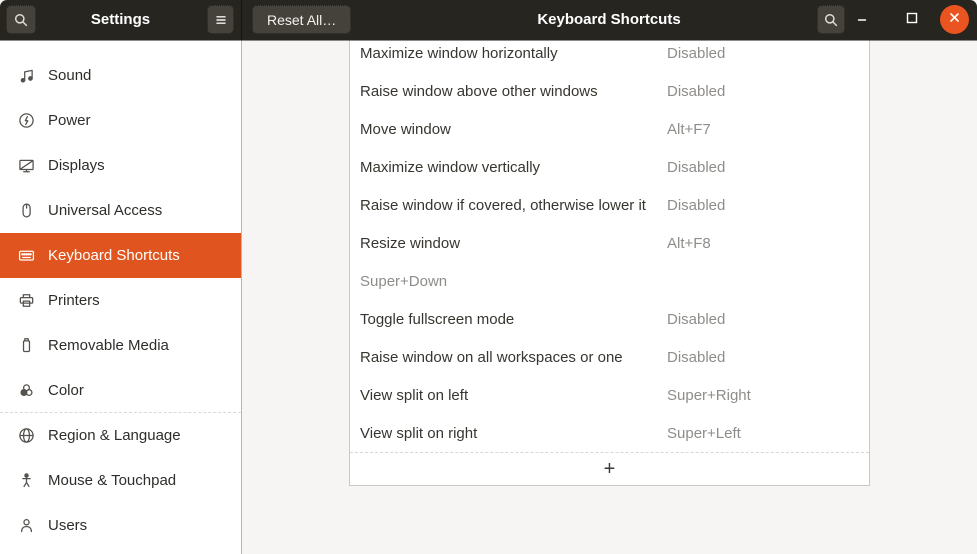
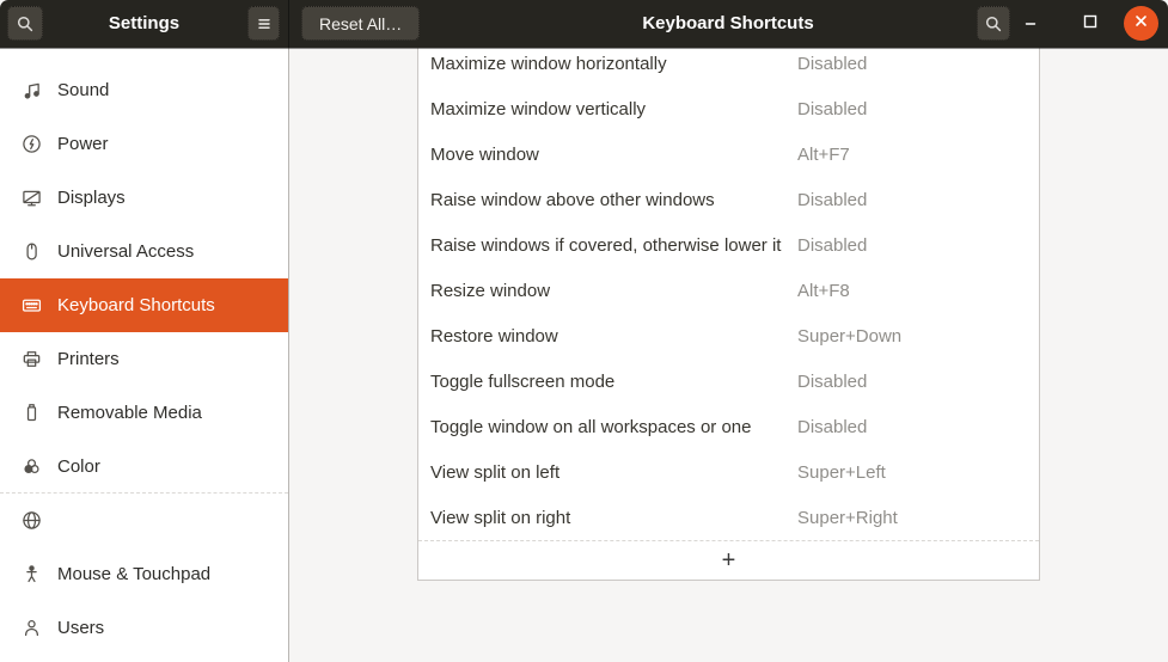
  Settings
  Reset All…
  Keyboard Shortcuts
  Sound
  Power
  Displays
  Universal Access
  Keyboard Shortcuts
  Printers
  Removable Media
  Color
- Region & Language
  Mouse & Touchpad
  Users
  Maximize window horizontally
  Disabled
- Raise window above other windows
+ Maximize window vertically
  Disabled
  Move window
  Alt+F7
- Maximize window vertically
+ Raise window above other windows
  Disabled
- Raise window if covered, otherwise lower it
+ Raise windows if covered, otherwise lower it
  Disabled
  Resize window
  Alt+F8
+ Restore window
  Super+Down
  Toggle fullscreen mode
  Disabled
- Raise window on all workspaces or one
+ Toggle window on all workspaces or one
  Disabled
  View split on left
- Super+Right
+ Super+Left
  View split on right
- Super+Left
+ Super+Right
  +
